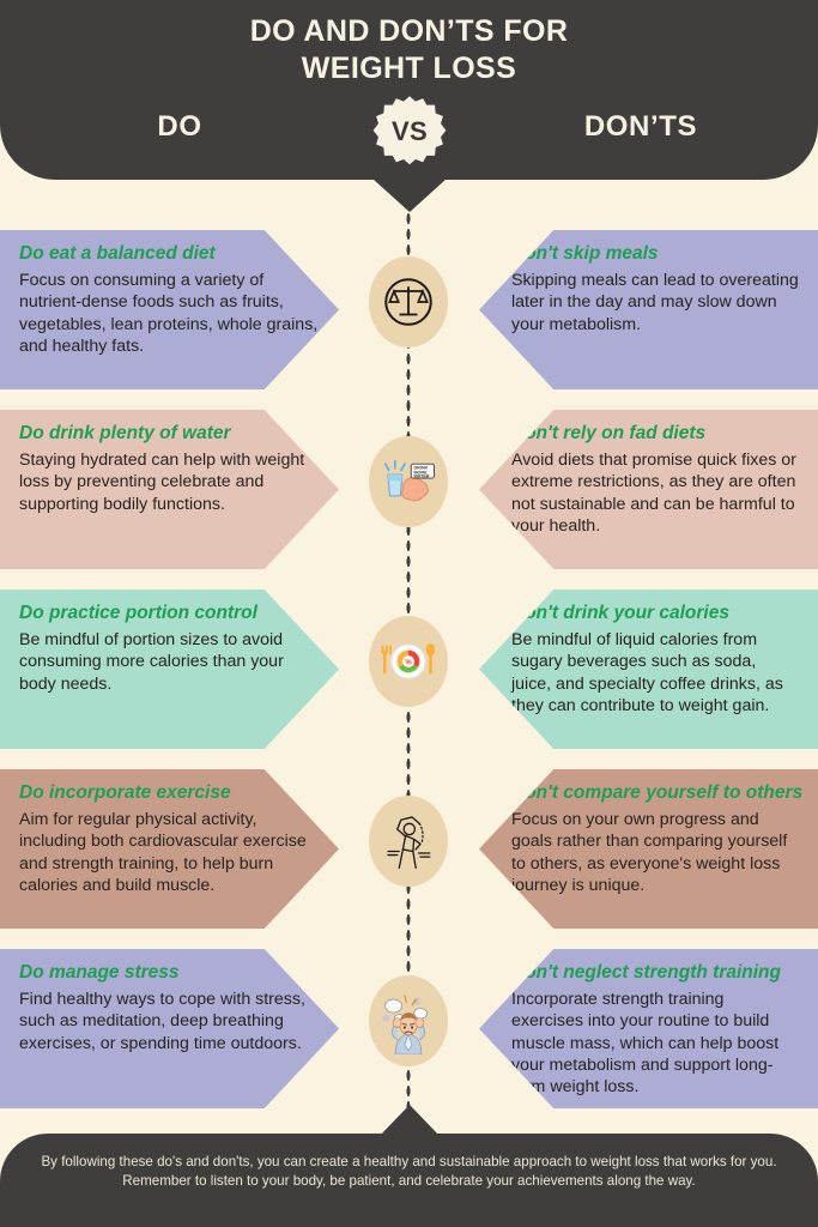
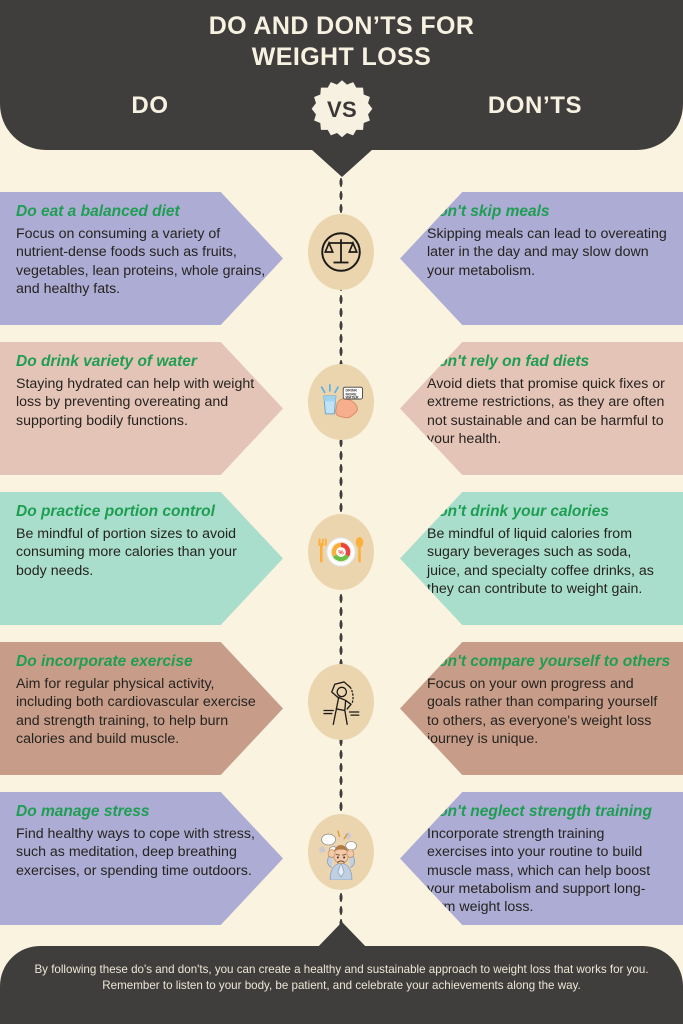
  DO AND DON’TS FOR
  WEIGHT LOSS
  DO
  DON’TS
  VS
  Do eat a balanced diet
  Focus on consuming a variety of nutrient-dense foods such as fruits, vegetables, lean proteins, whole grains, and healthy fats.
  n't skip meals
  Skipping meals can lead to overeating later in the day and may slow down your metabolism.
- Do drink plenty of water
+ Do drink variety of water
- Staying hydrated can help with weight loss by preventing celebrate and supporting bodily functions.
+ Staying hydrated can help with weight loss by preventing overeating and supporting bodily functions.
  n't rely on fad diets
  Avoid diets that promise quick fixes or extreme restrictions, as they are often not sustainable and can be harmful to your health.
  Do practice portion control
  Be mindful of portion sizes to avoid consuming more calories than your body needs.
  n't drink your calories
  Be mindful of liquid calories from sugary beverages such as soda, juice, and specialty coffee drinks, as they can contribute to weight gain.
  Do incorporate exercise
  Aim for regular physical activity, including both cardiovascular exercise and strength training, to help burn calories and build muscle.
  n't compare yourself to others
  Focus on your own progress and goals rather than comparing yourself to others, as everyone's weight loss journey is unique.
  Do manage stress
  Find healthy ways to cope with stress, such as meditation, deep breathing exercises, or spending time outdoors.
  n't neglect strength training
  Incorporate strength training exercises into your routine to build muscle mass, which can help boost your metabolism and support long-m weight loss.
  By following these do's and don'ts, you can create a healthy and sustainable approach to weight loss that works for you. Remember to listen to your body, be patient, and celebrate your achievements along the way.
